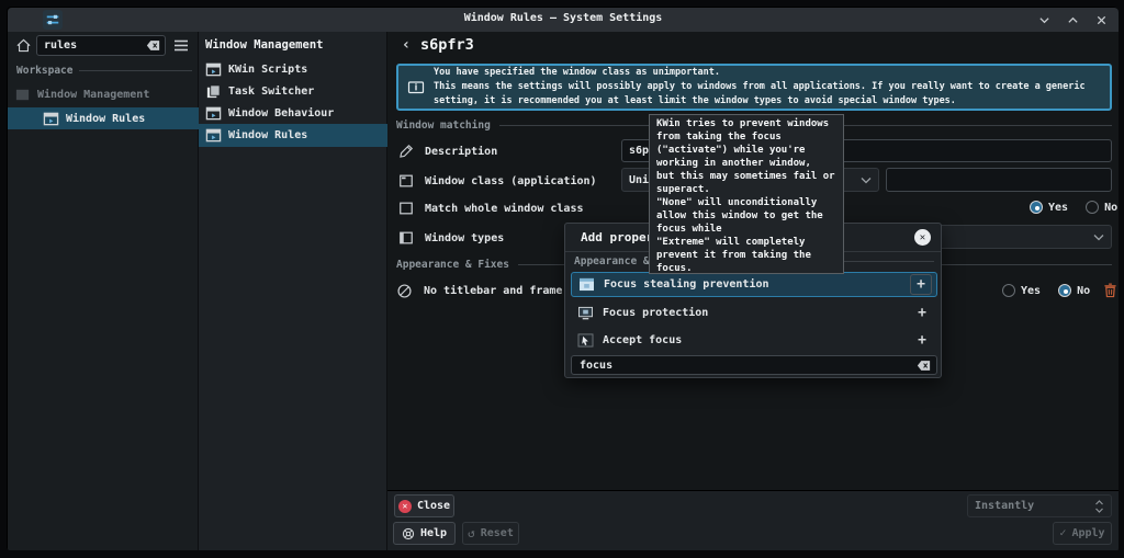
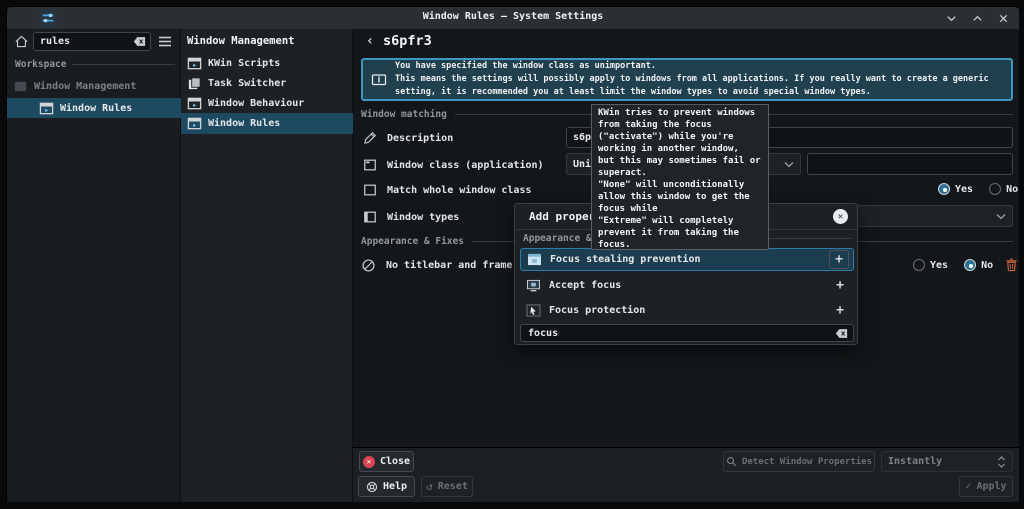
  Window Rules — System Settings
  rules
  Workspace
  Window Management
  Window Rules
  Window Management
  KWin Scripts
  Task Switcher
  Window Behaviour
  Window Rules
  ‹
  s6pfr3
  You have specified the window class as unimportant.
  This means the settings will possibly apply to windows from all applications. If you really want to create a generic
  setting, it is recommended you at least limit the window types to avoid special window types.
  Window matching
  Description
  Window class (application)
  Match whole window class
  Yes
  No
  Window types
  Appearance & Fixes
  No titlebar and frame
  Yes
  No
  ✕
  Close
+ Detect Window Properties
  Instantly
  Help
  ↺
  Reset
  ✓
  Apply
  Add prope
  ✕
  Focus stealing prevention
  +
- Focus protection
+ Accept focus
  +
- Accept focus
+ Focus protection
  +
  focus
  KWin tries to prevent windows
  from taking the focus
  ("activate") while you're
  working in another window,
  but this may sometimes fail or
  superact.
  "None" will unconditionally
  allow this window to get the
  focus while
  "Extreme" will completely
  prevent it from taking the
  focus.
